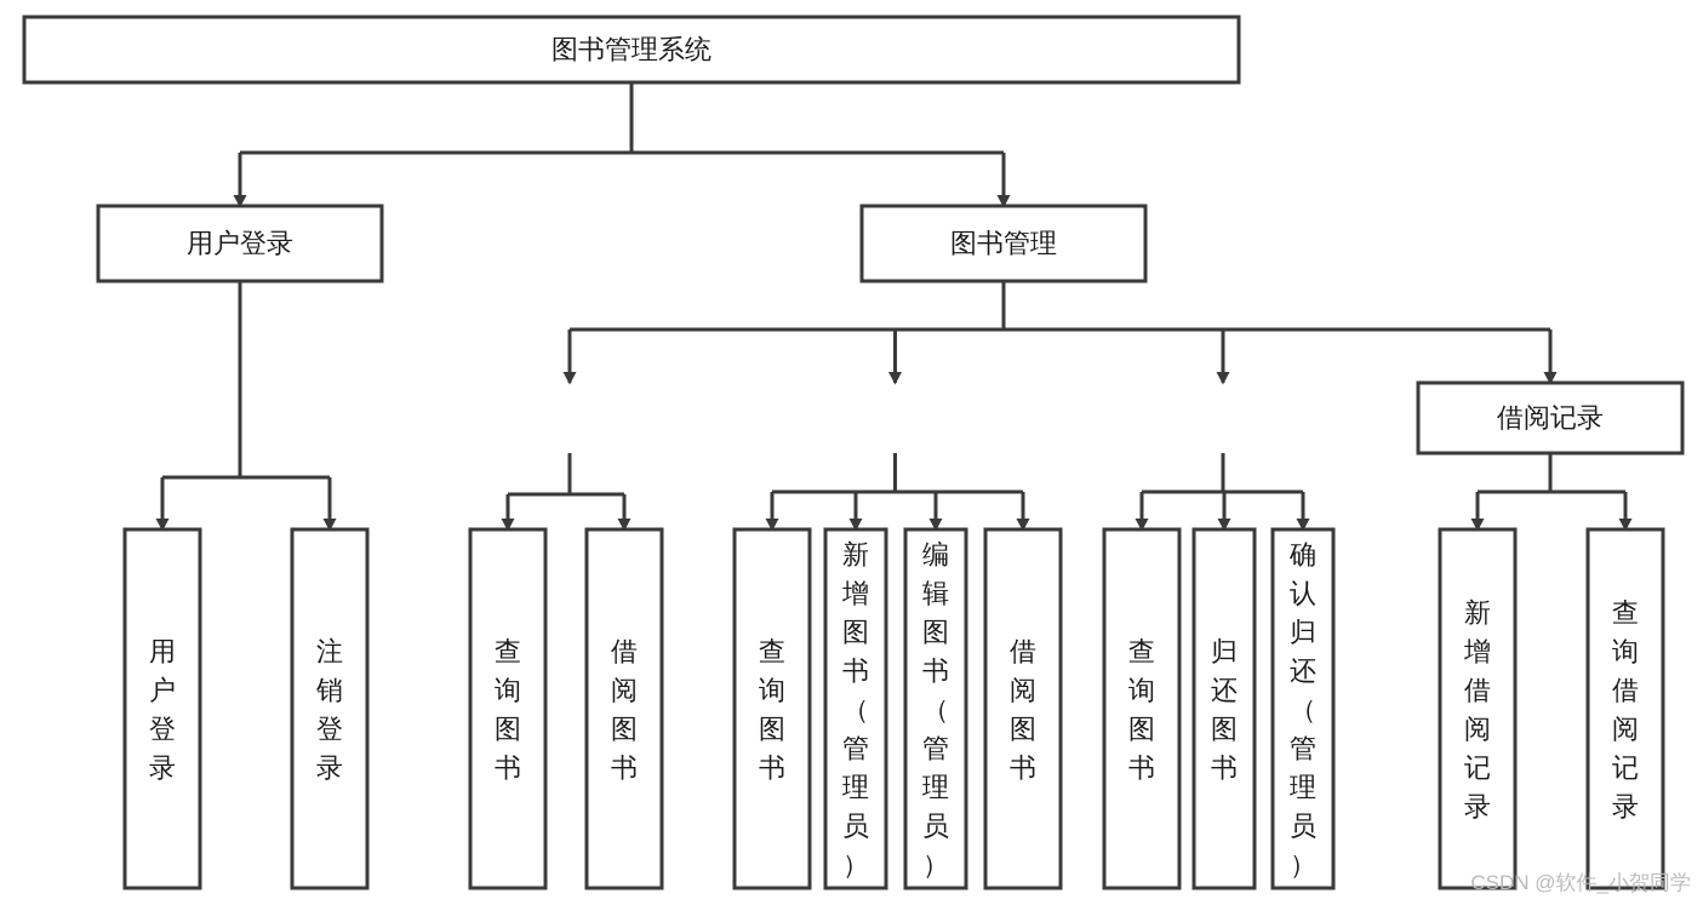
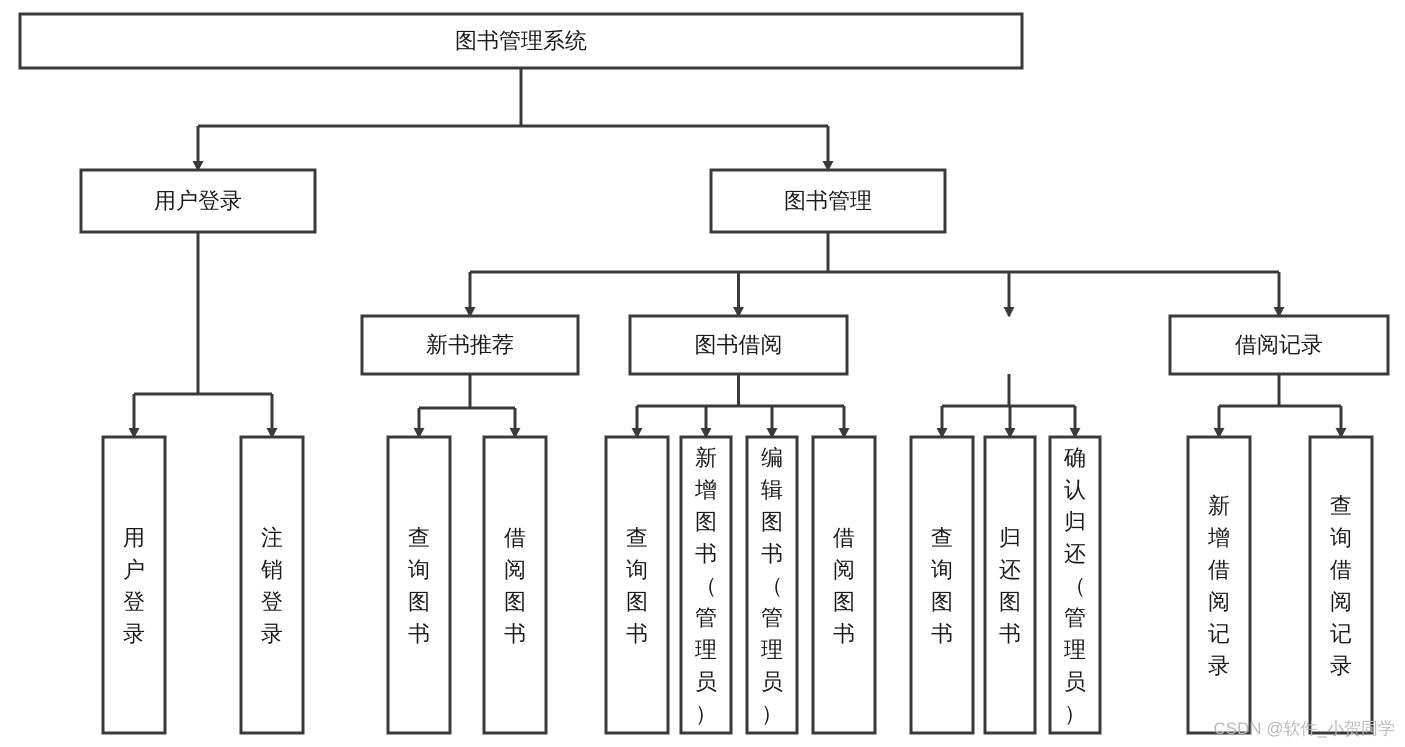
  图书管理系统
  用户登录
  图书管理
+ 新书推荐
+ 图书借阅
  借阅记录
  用户登录
  注销登录
  查询图书
  借阅图书
  查询图书
  新增图书（管理员）
  编辑图书（管理员）
  借阅图书
  查询图书
  归还图书
  确认归还（管理员）
  新增借阅记录
  查询借阅记录
  CSDN @软件_小贺同学
